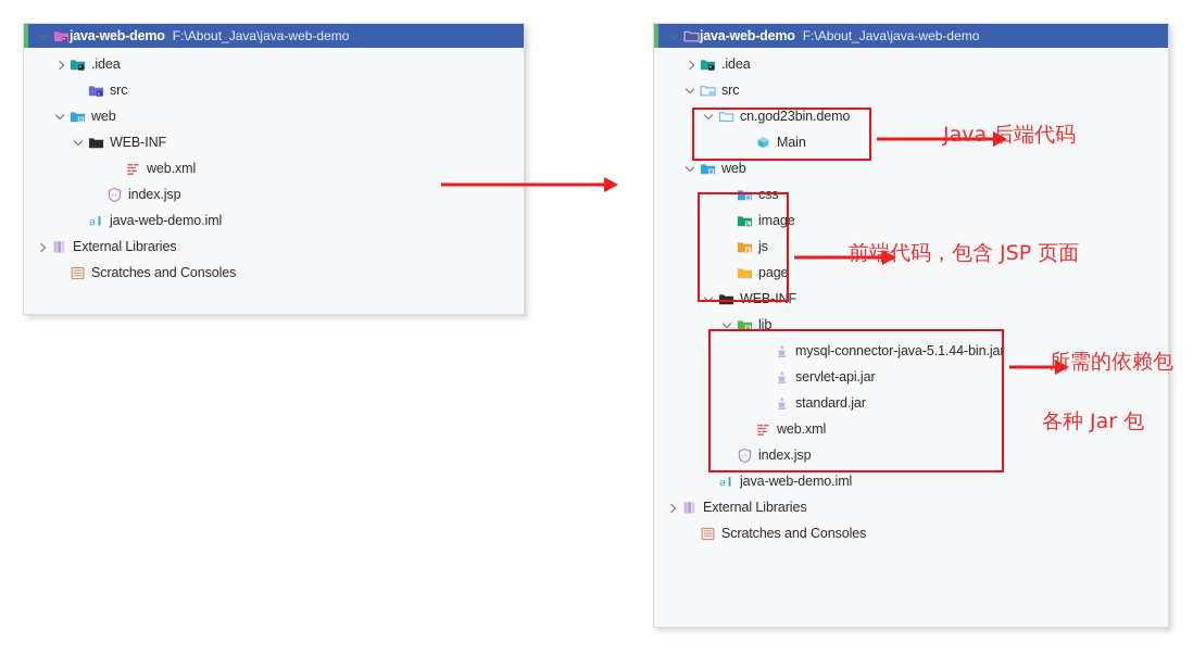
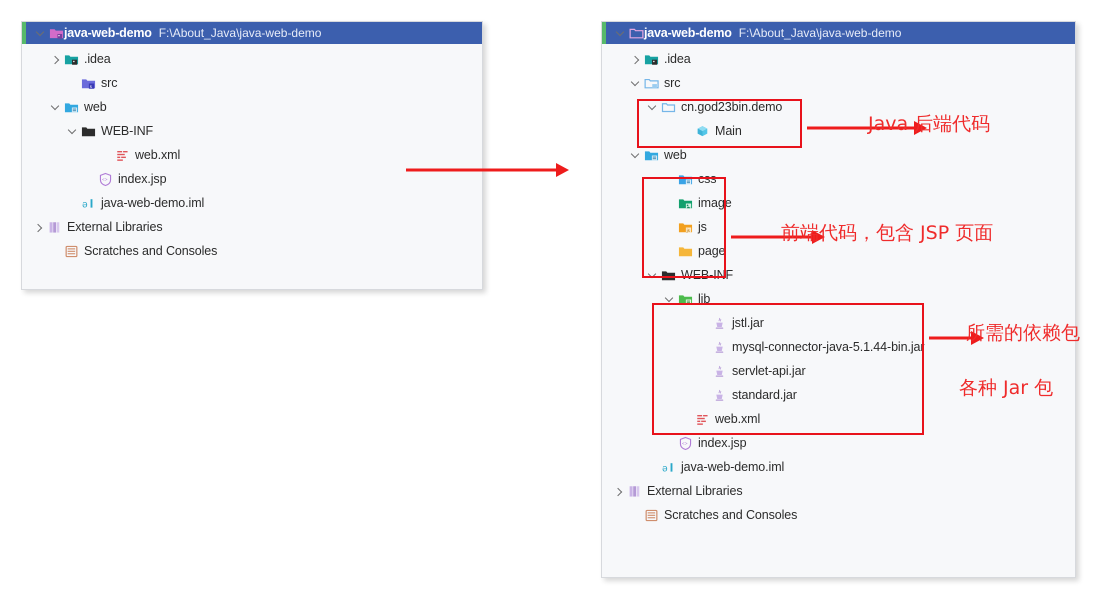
  java-web-demo
  F:\About_Java\java-web-demo
  .idea
  src
  web
  WEB-INF
  web.xml
  index.jsp
  ǝ
  java-web-demo.iml
  External Libraries
  Scratches and Consoles
  java-web-demo
  F:\About_Java\java-web-demo
  .idea
  src
  cn.god23bin.demo
  Main
  web
  css
  image
  js
  page
  WEB-INF
  lib
+ jstl.jar
  mysql-connector-java-5.1.44-bin.jar
  servlet-api.jar
  standard.jar
  web.xml
  index.jsp
  ǝ
  java-web-demo.iml
  External Libraries
  Scratches and Consoles
  Java 后端代码
  前端代码，包含 JSP 页面
  所需的依赖包
  各种 Jar 包
